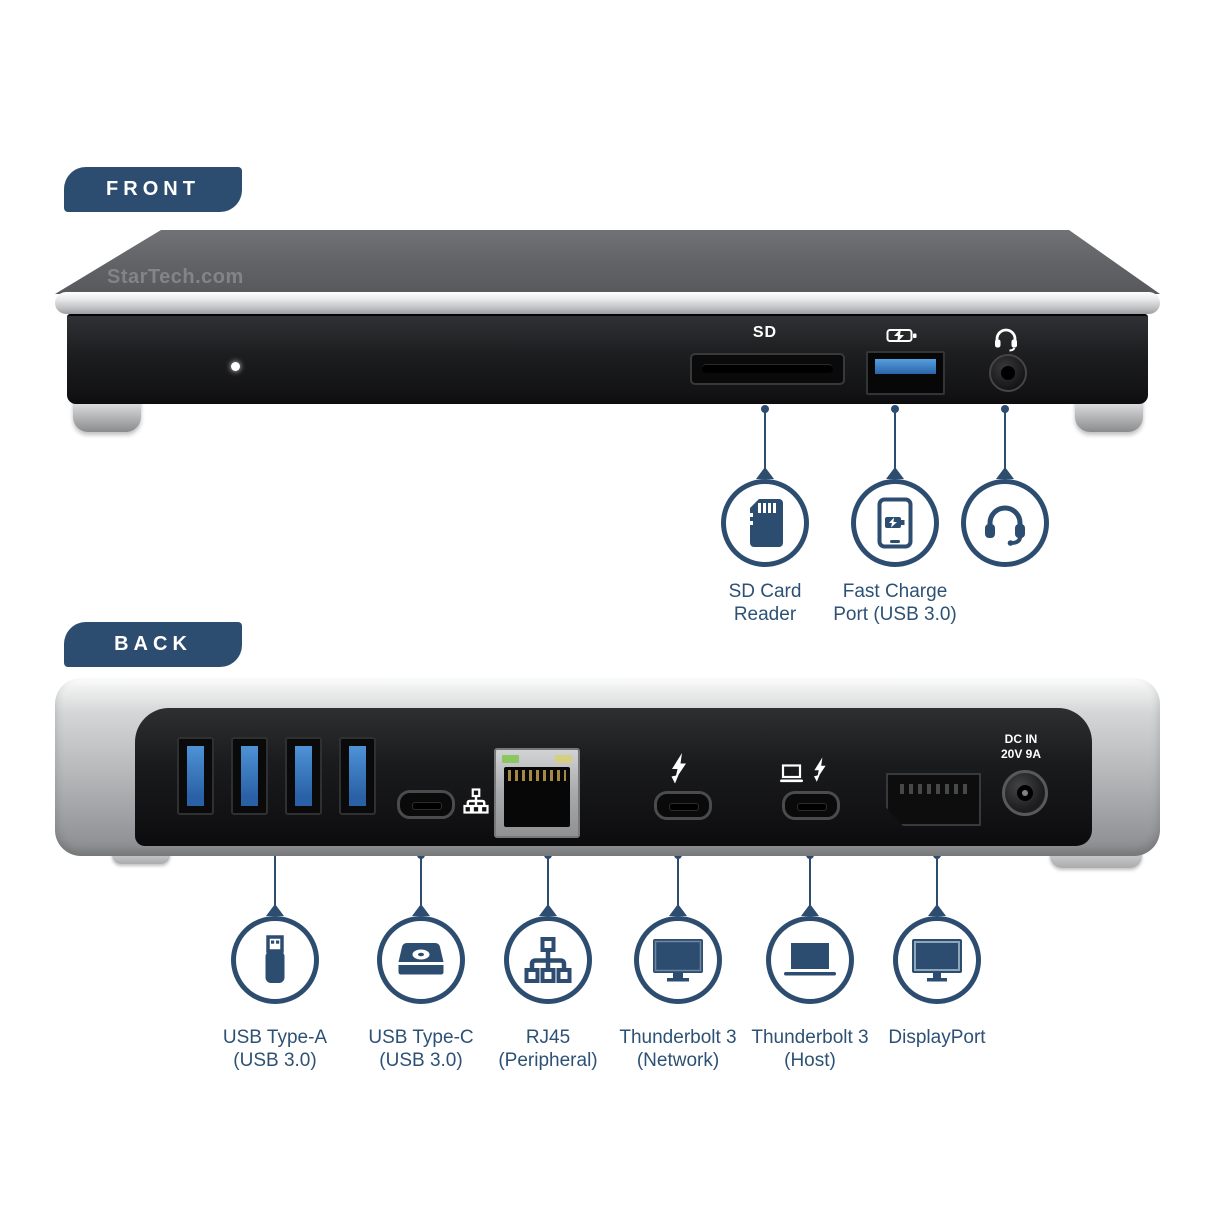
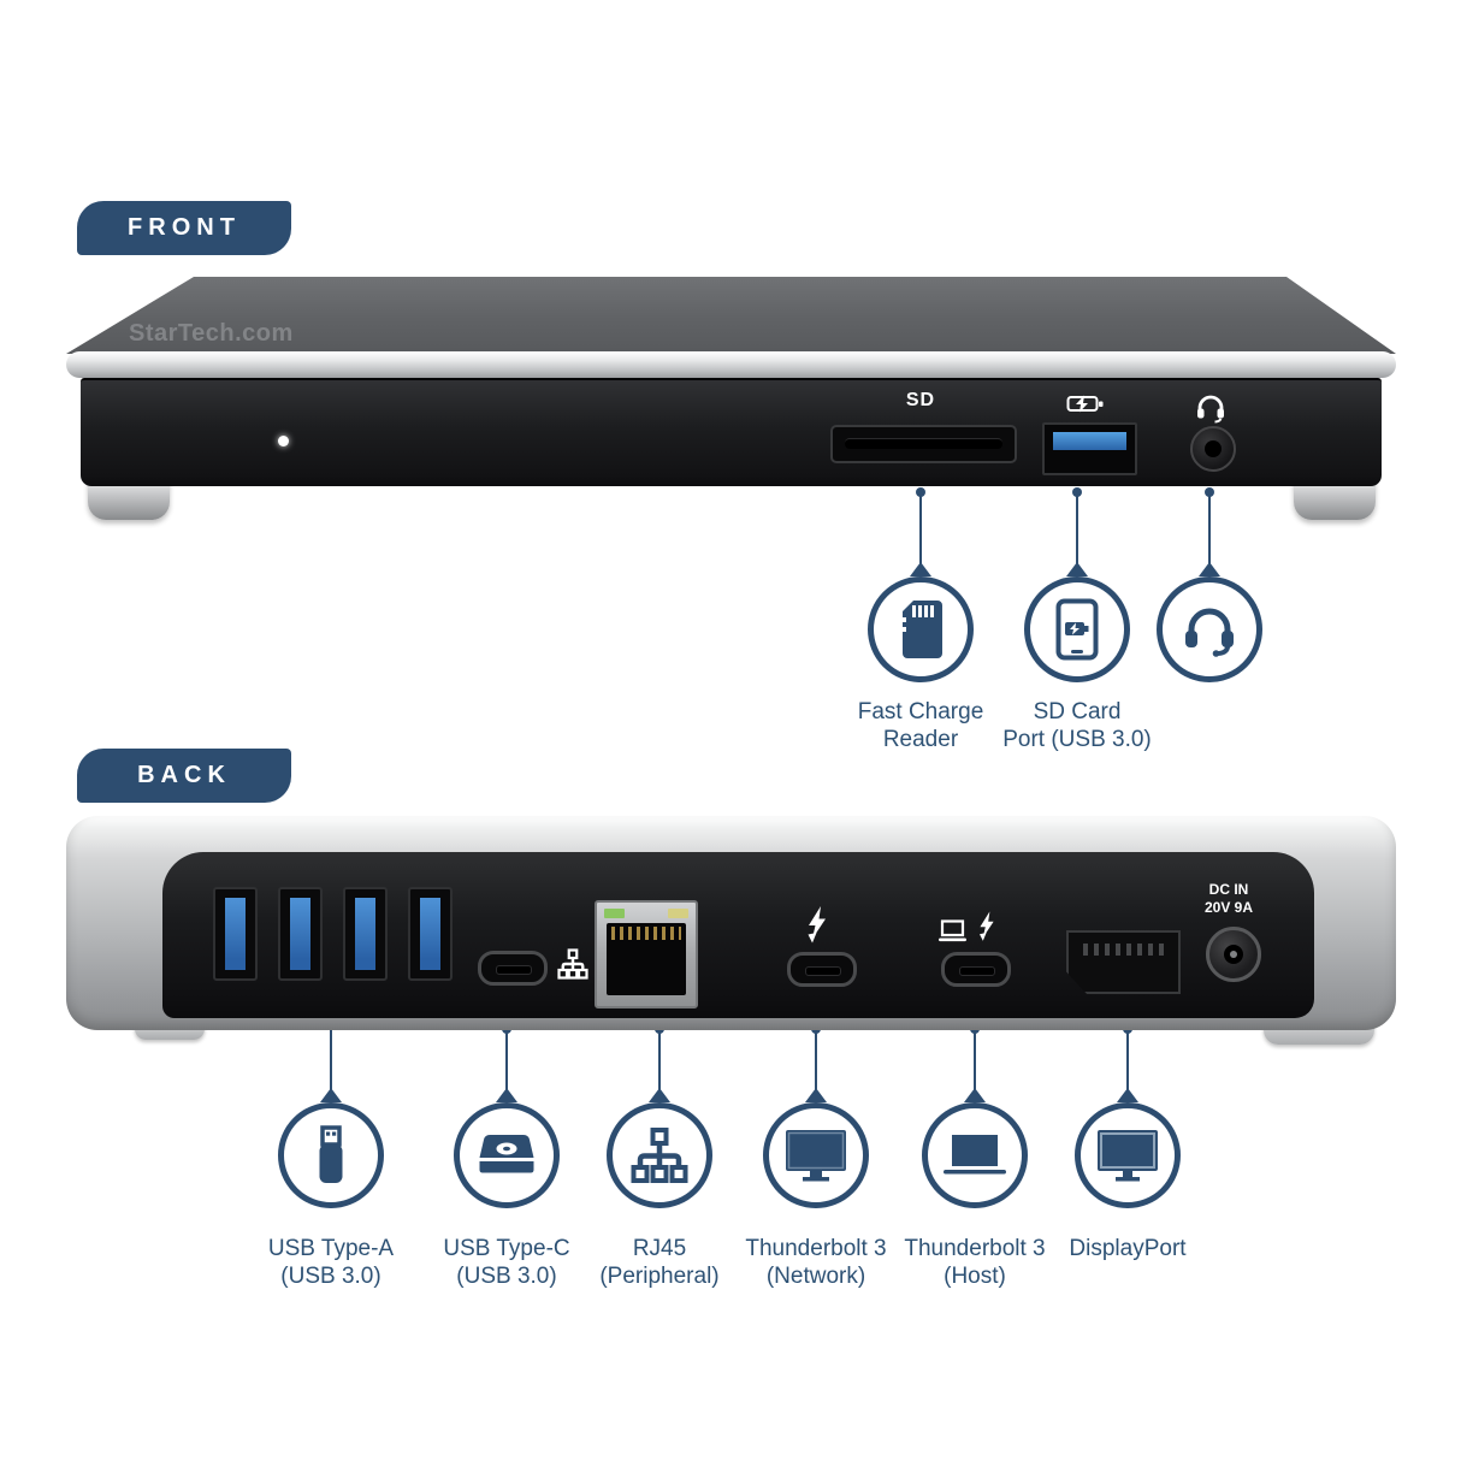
  FRONT
  StarTech.com
  SD
- SD Card
+ Fast Charge
  Reader
- Fast Charge
+ SD Card
  Port (USB 3.0)
  BACK
  DC IN
  20V 9A
  USB Type-A
  (USB 3.0)
  USB Type-C
  (USB 3.0)
  RJ45
  (Peripheral)
  Thunderbolt 3
  (Network)
  Thunderbolt 3
  (Host)
  DisplayPort
